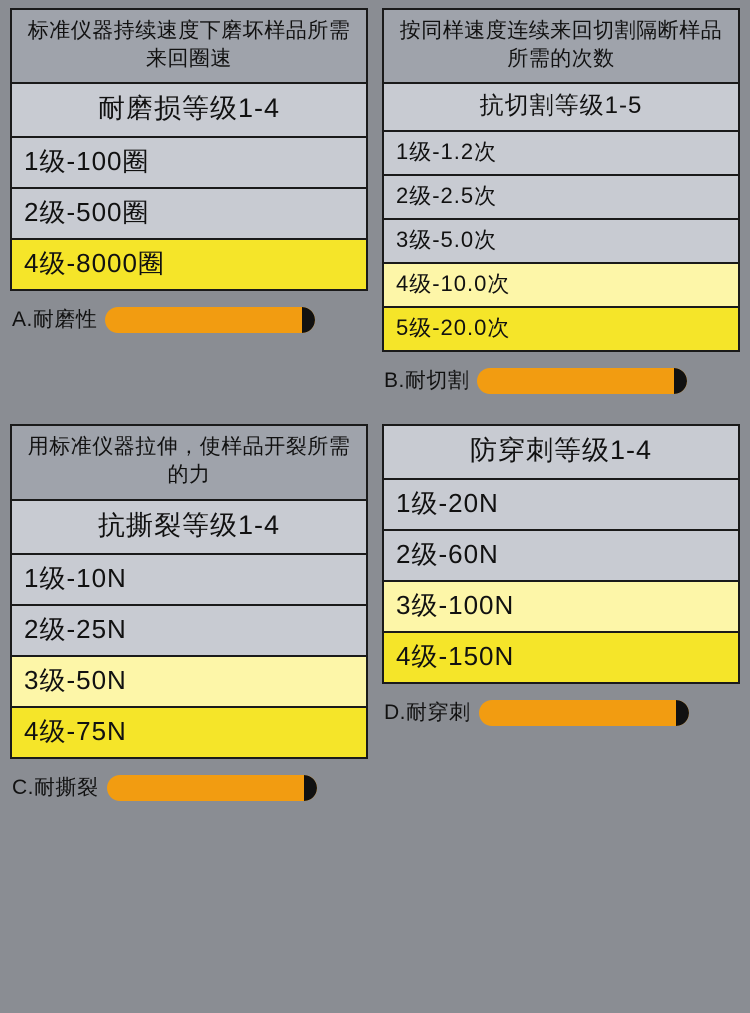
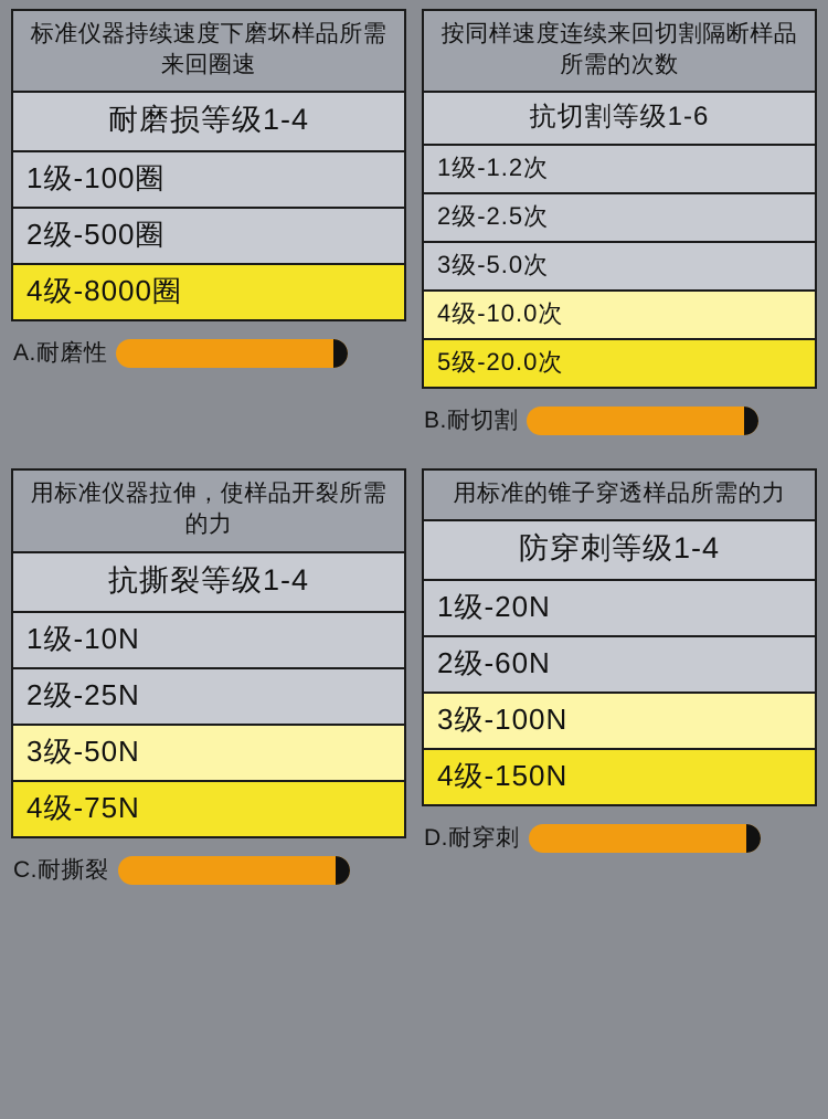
  标准仪器持续速度下磨坏样品所需来回圈速
  耐磨损等级1-4
  1级-100圈
  2级-500圈
  4级-8000圈
  A.耐磨性
  按同样速度连续来回切割隔断样品所需的次数
- 抗切割等级1-5
+ 抗切割等级1-6
  1级-1.2次
  2级-2.5次
  3级-5.0次
  4级-10.0次
  5级-20.0次
  B.耐切割
  用标准仪器拉伸，使样品开裂所需的力
  抗撕裂等级1-4
  1级-10N
  2级-25N
  3级-50N
  4级-75N
  C.耐撕裂
+ 用标准的锥子穿透样品所需的力
  防穿刺等级1-4
  1级-20N
  2级-60N
  3级-100N
  4级-150N
  D.耐穿刺
